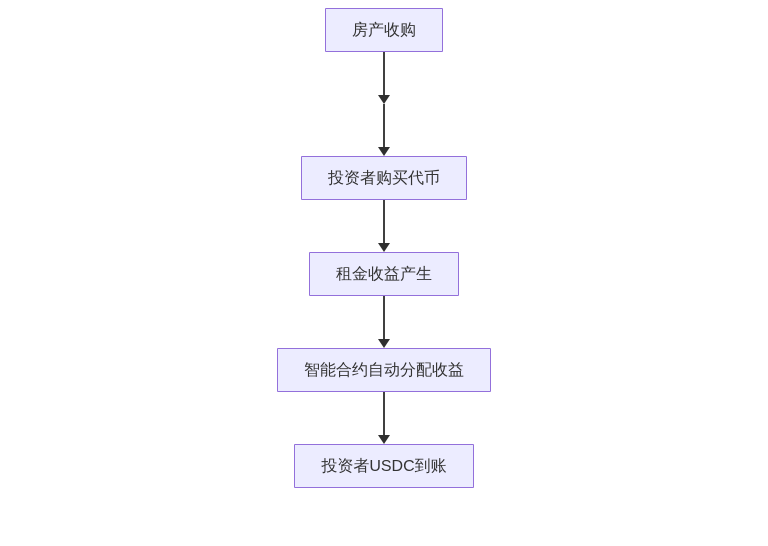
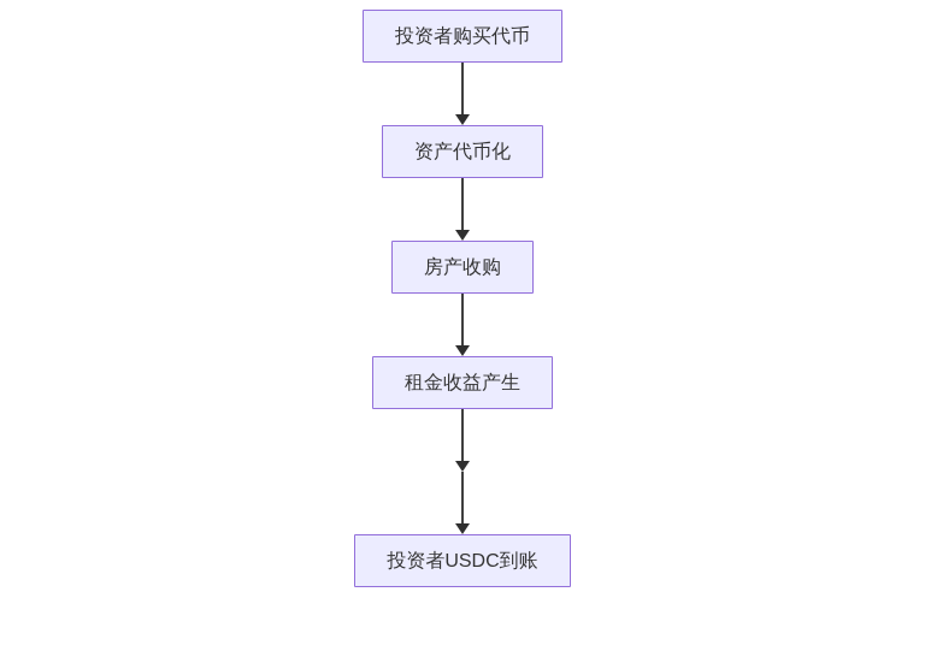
- 房产收购
+ 投资者购买代币
+ 资产代币化
- 投资者购买代币
+ 房产收购
  租金收益产生
- 智能合约自动分配收益
  投资者USDC到账
